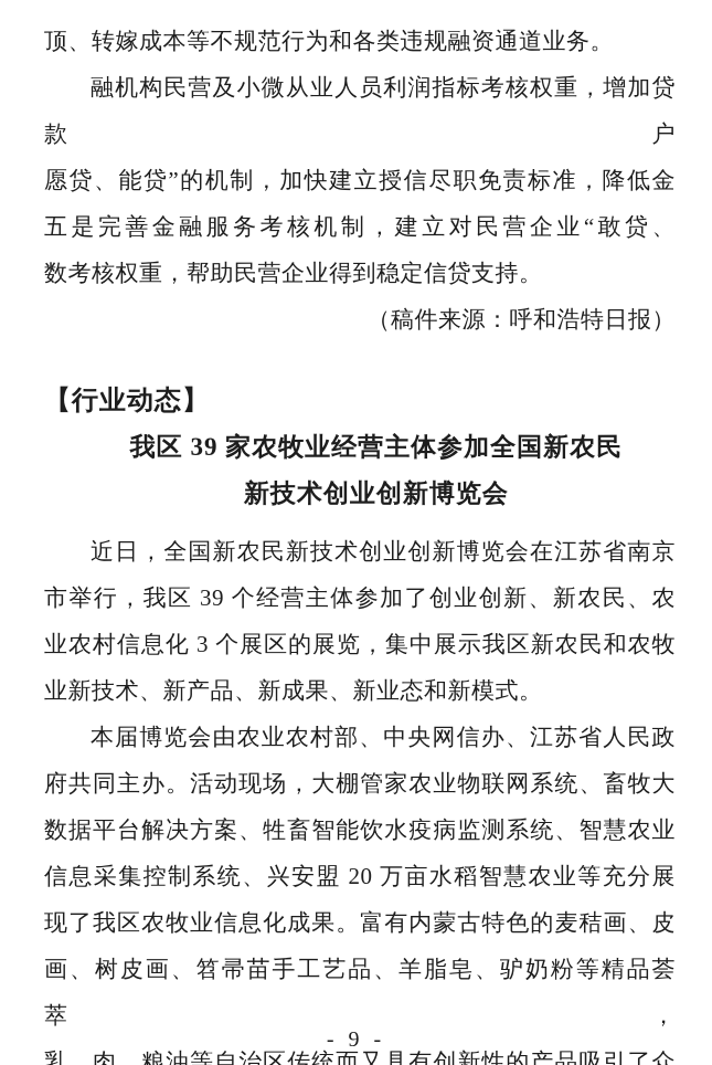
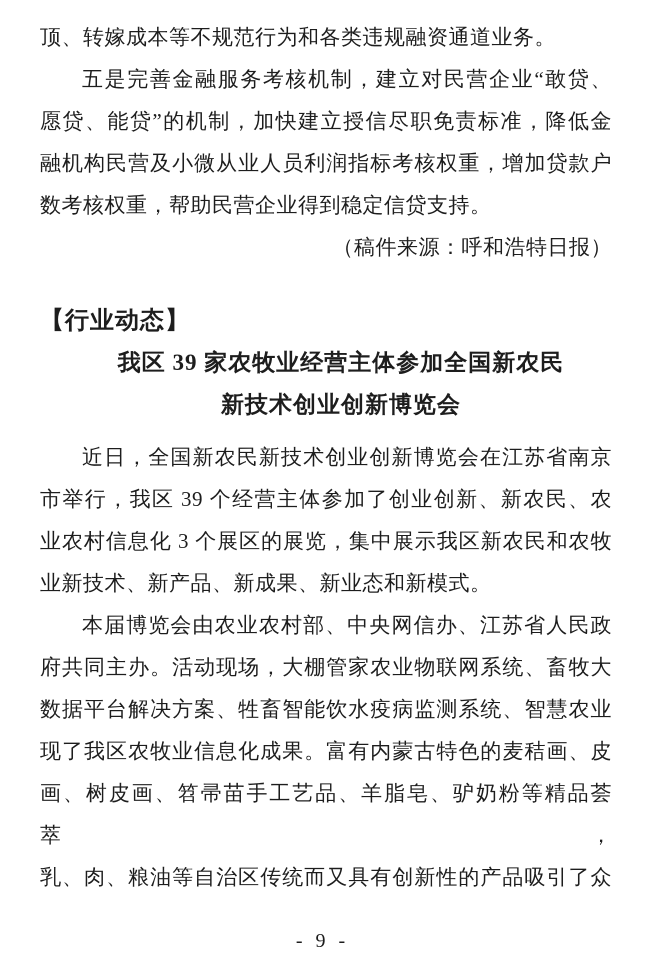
  顶、转嫁成本等不规范行为和各类违规融资通道业务。
- 融机构民营及小微从业人员利润指标考核权重，增加贷款户
+ 五是完善金融服务考核机制，建立对民营企业“敢贷、
  愿贷、能贷”的机制，加快建立授信尽职免责标准，降低金
- 五是完善金融服务考核机制，建立对民营企业“敢贷、
+ 融机构民营及小微从业人员利润指标考核权重，增加贷款户
  数考核权重，帮助民营企业得到稳定信贷支持。
  （稿件来源：呼和浩特日报）
  【行业动态】
  我区 39 家农牧业经营主体参加全国新农民
  新技术创业创新博览会
  近日，全国新农民新技术创业创新博览会在江苏省南京
  市举行，我区 39 个经营主体参加了创业创新、新农民、农
  业农村信息化 3 个展区的展览，集中展示我区新农民和农牧
  业新技术、新产品、新成果、新业态和新模式。
  本届博览会由农业农村部、中央网信办、江苏省人民政
  府共同主办。活动现场，大棚管家农业物联网系统、畜牧大
  数据平台解决方案、牲畜智能饮水疫病监测系统、智慧农业
- 信息采集控制系统、兴安盟 20 万亩水稻智慧农业等充分展
  现了我区农牧业信息化成果。富有内蒙古特色的麦秸画、皮
  画、树皮画、笤帚苗手工艺品、羊脂皂、驴奶粉等精品荟萃，
  乳、肉、粮油等自治区传统而又具有创新性的产品吸引了众
  - 9 -
